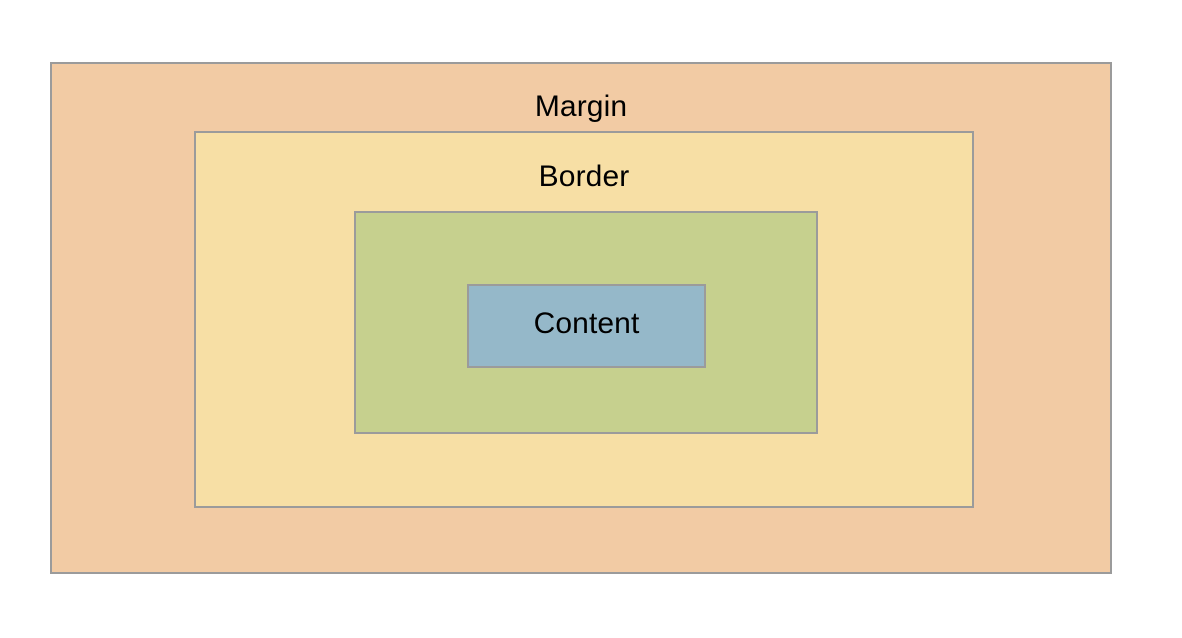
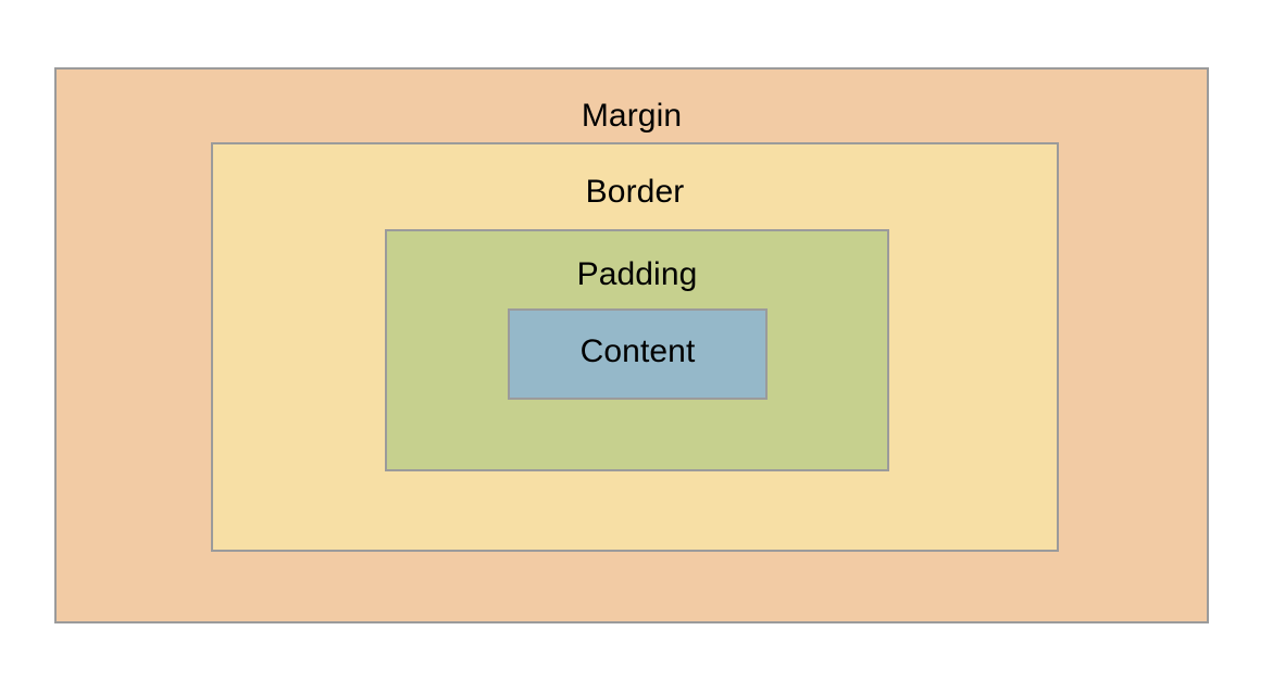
  Margin
  Border
+ Padding
  Content
